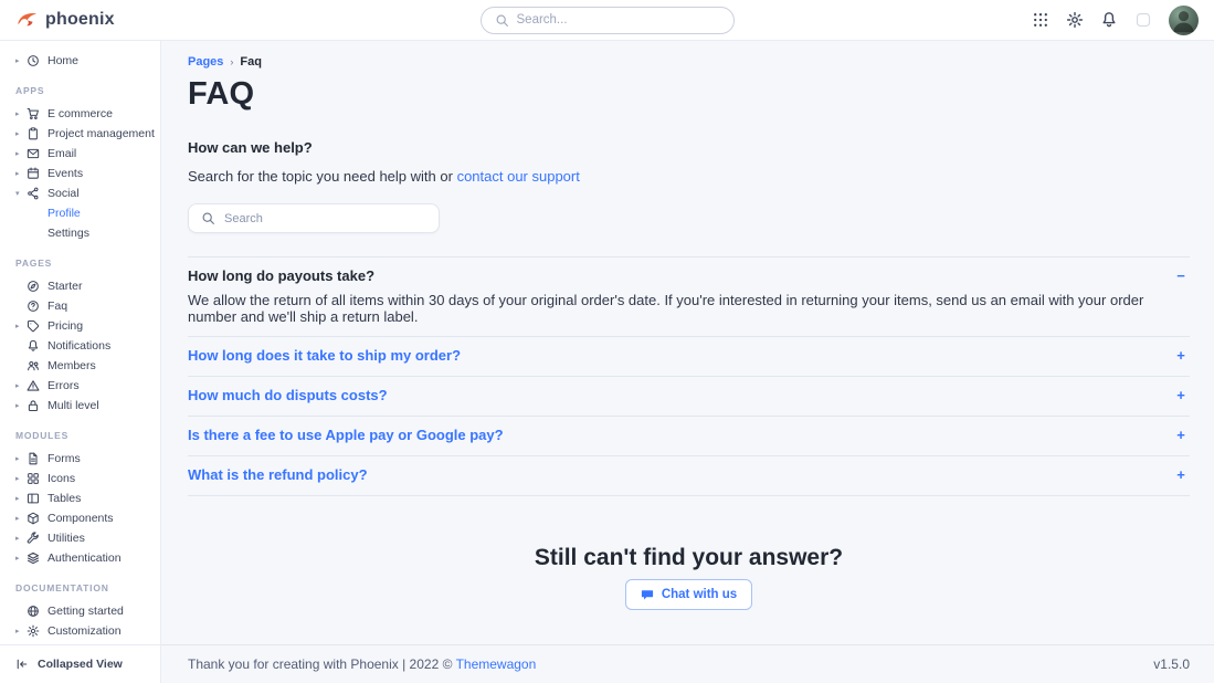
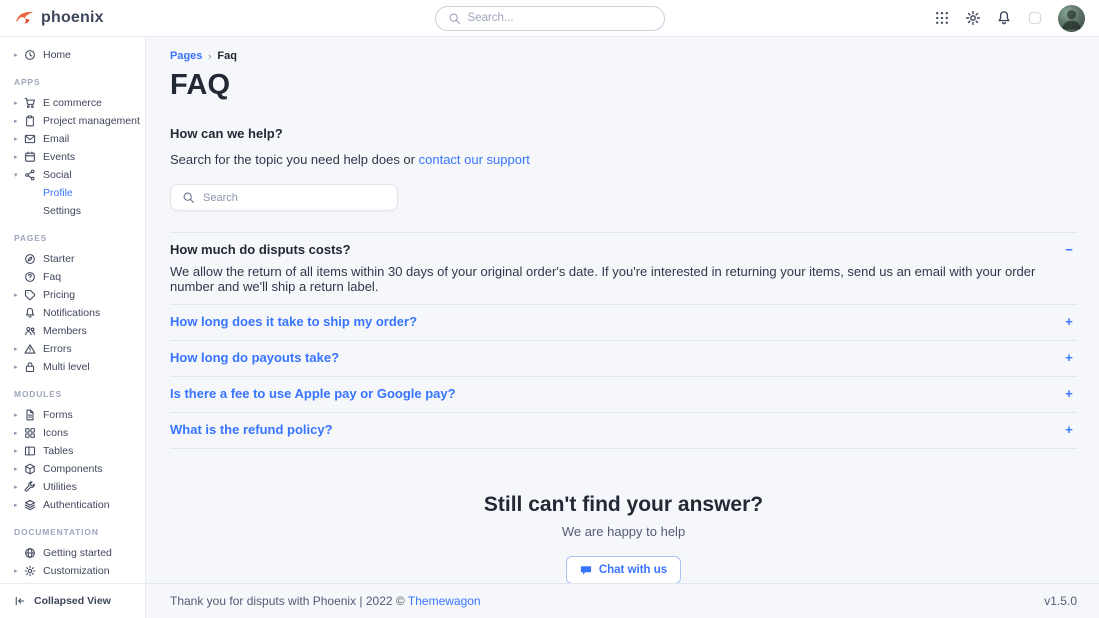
  phoenix
  Search...
  Home
  APPS
  E commerce
  Project management
  Email
  Events
  Social
  Profile
  Settings
  PAGES
  Starter
  Faq
  Pricing
  Notifications
  Members
  Errors
  Multi level
  MODULES
  Forms
  Icons
  Tables
  Components
  Utilities
  Authentication
  DOCUMENTATION
  Getting started
  Customization
  Collapsed View
  Pages
  ›
  Faq
  FAQ
  How can we help?
- Search for the topic you need help with or contact our support
+ Search for the topic you need help does or contact our support
  Search
- How long do payouts take?
+ How much do disputs costs?
  −
  We allow the return of all items within 30 days of your original order's date. If you're interested in returning your items, send us an email with your order number and we'll ship a return label.
  How long does it take to ship my order?
  +
- How much do disputs costs?
+ How long do payouts take?
  +
  Is there a fee to use Apple pay or Google pay?
  +
  What is the refund policy?
  +
  Still can't find your answer?
+ We are happy to help
  Chat with us
- Thank you for creating with Phoenix | 2022 © Themewagon
+ Thank you for disputs with Phoenix | 2022 © Themewagon
  v1.5.0
